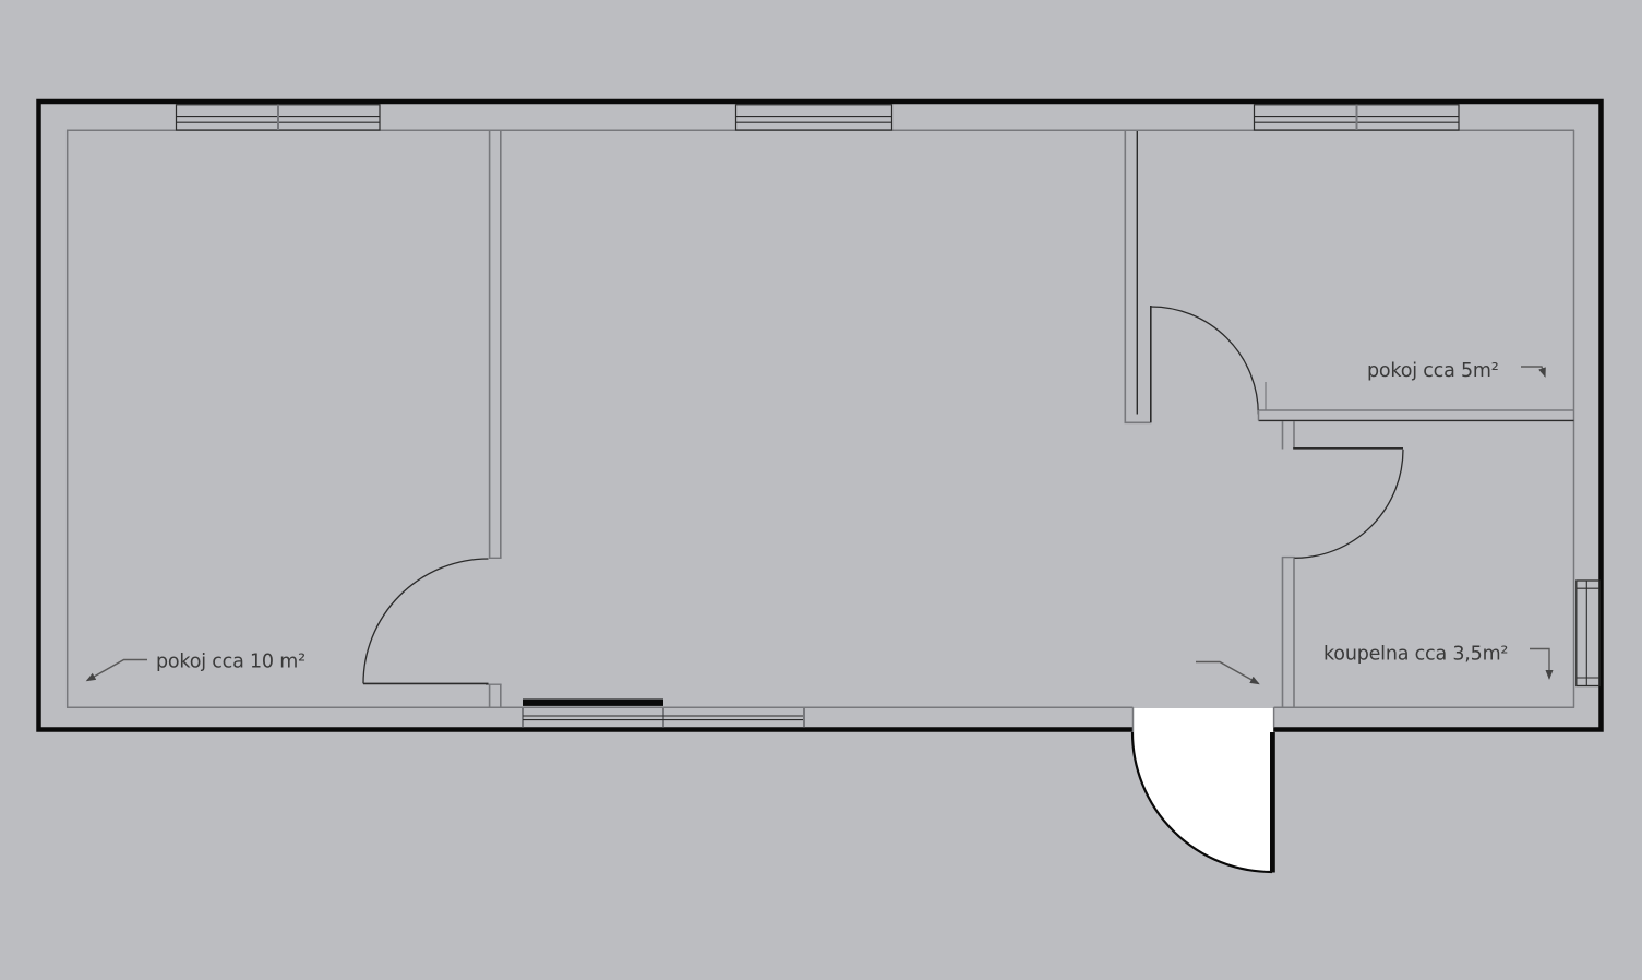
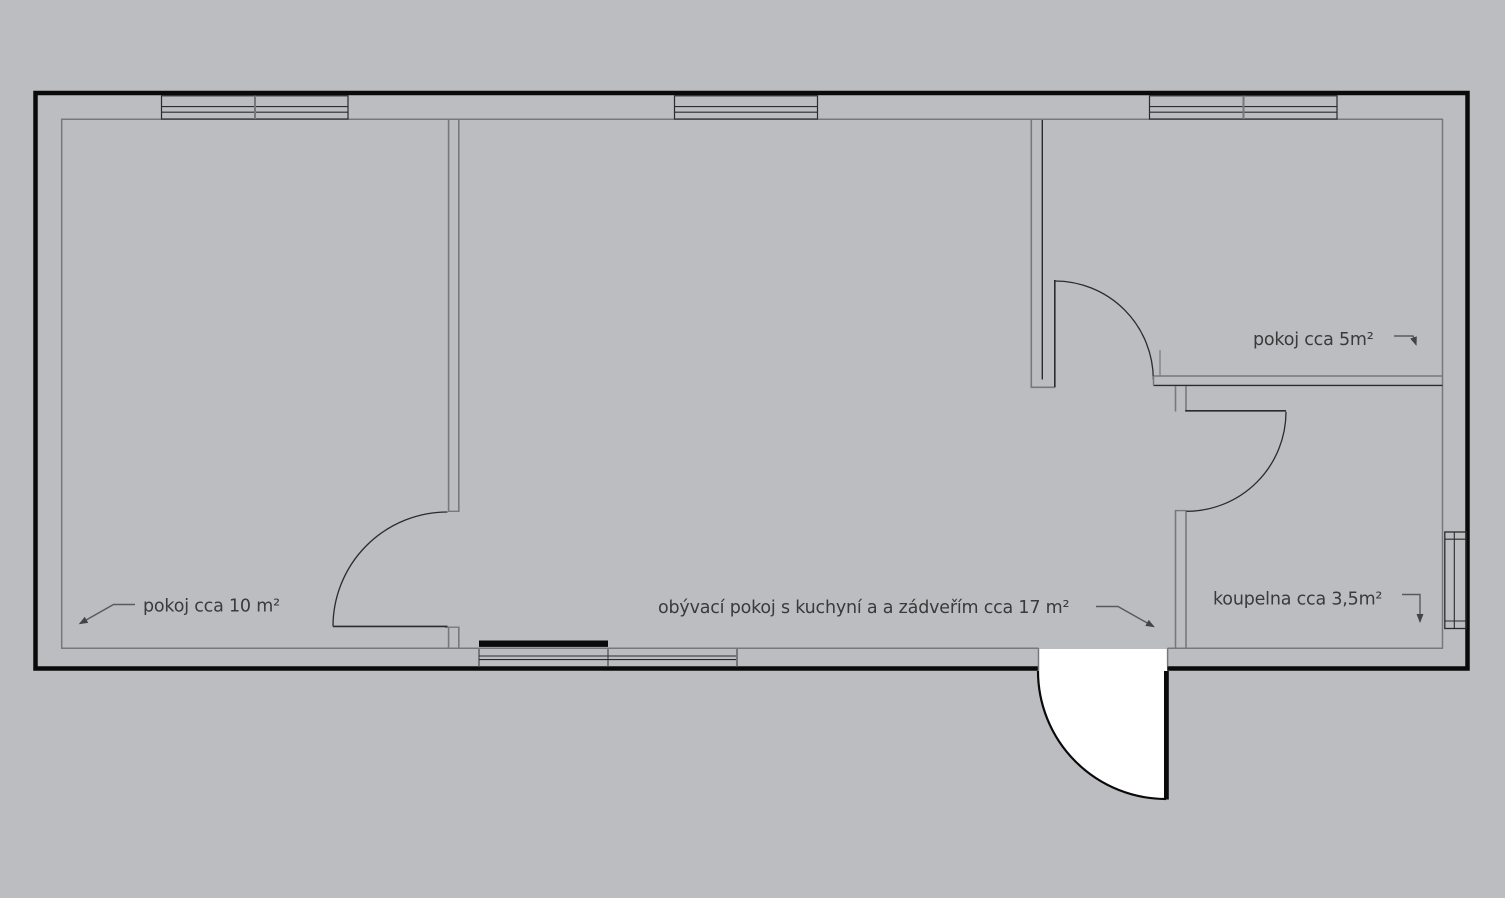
  pokoj cca 10 m²
+ obývací pokoj s kuchyní a a zádveřím cca 17 m²
  pokoj cca 5m²
  koupelna cca 3,5m²
